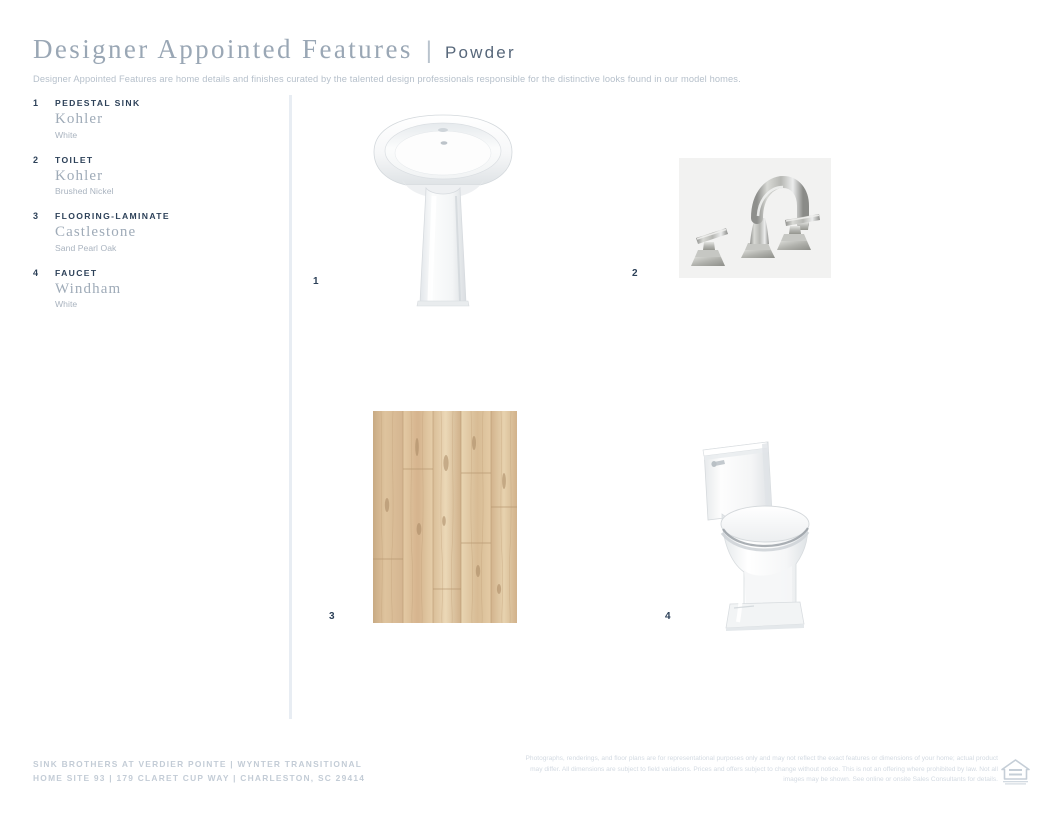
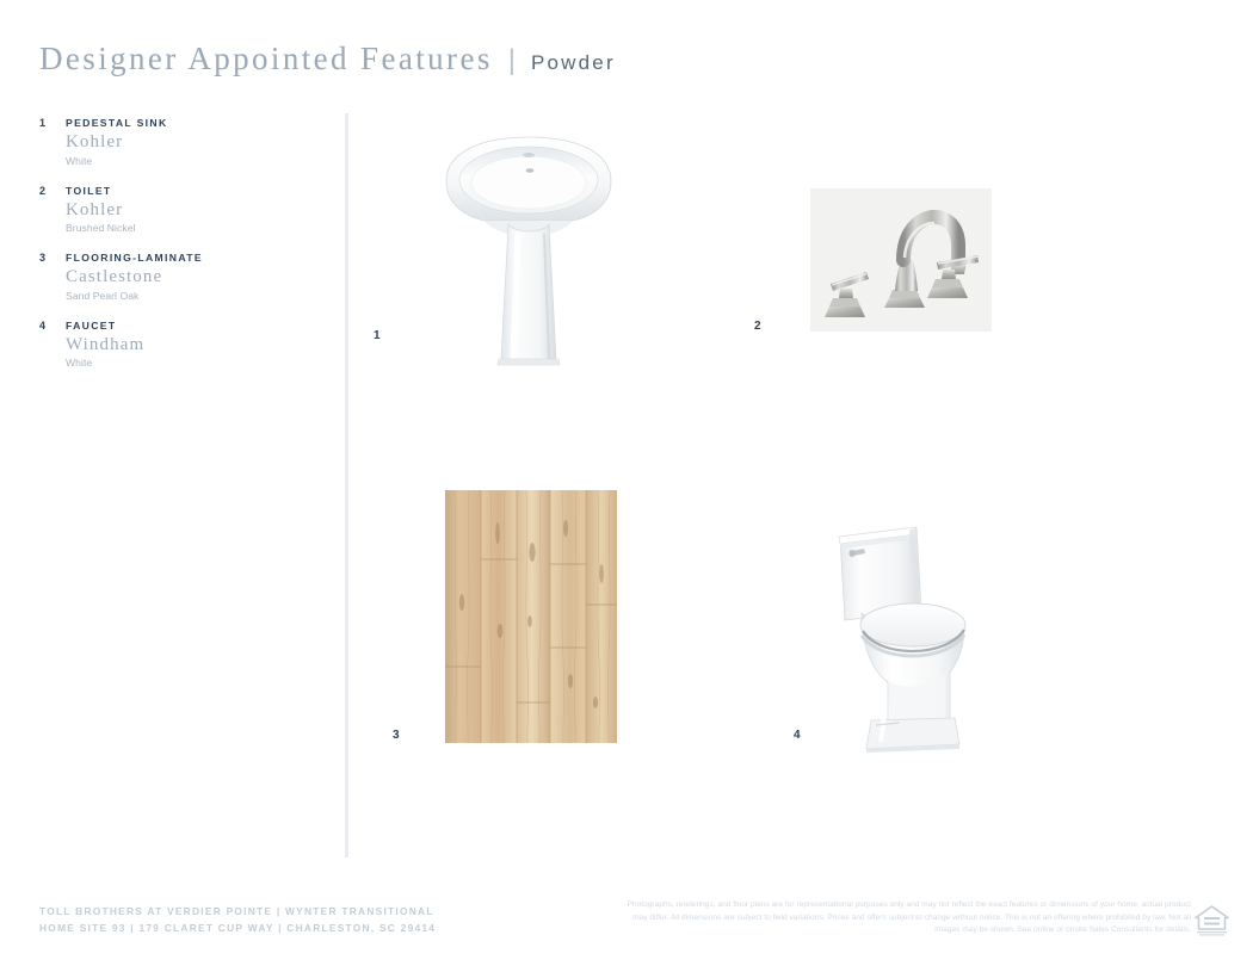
  Designer Appointed Features
  |
  Powder
- Designer Appointed Features are home details and finishes curated by the talented design professionals responsible for the distinctive looks found in our model homes.
  1
  PEDESTAL SINK
  Kohler
  White
  2
  TOILET
  Kohler
  Brushed Nickel
  3
  FLOORING-LAMINATE
  Castlestone
  Sand Pearl Oak
  4
  FAUCET
  Windham
  White
  1
  2
  3
  4
- SINK BROTHERS AT VERDIER POINTE | WYNTER TRANSITIONAL
+ TOLL BROTHERS AT VERDIER POINTE | WYNTER TRANSITIONAL
  HOME SITE 93 | 179 CLARET CUP WAY | CHARLESTON, SC 29414
